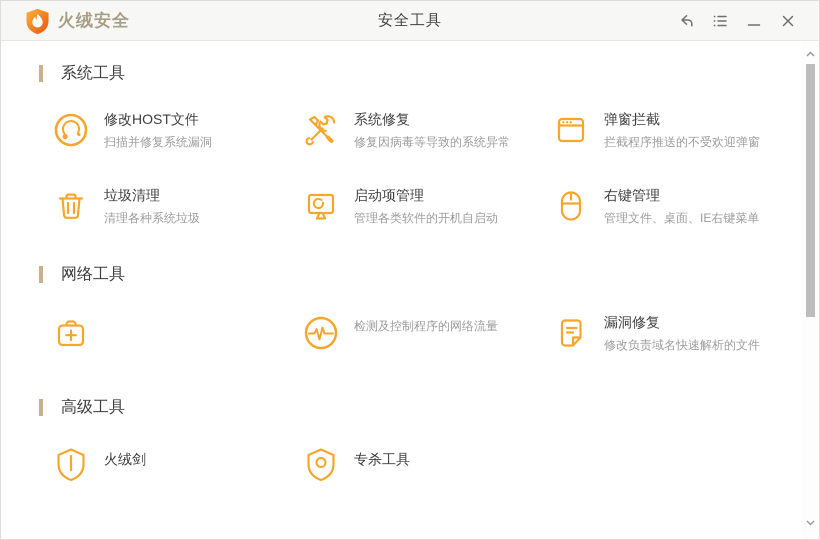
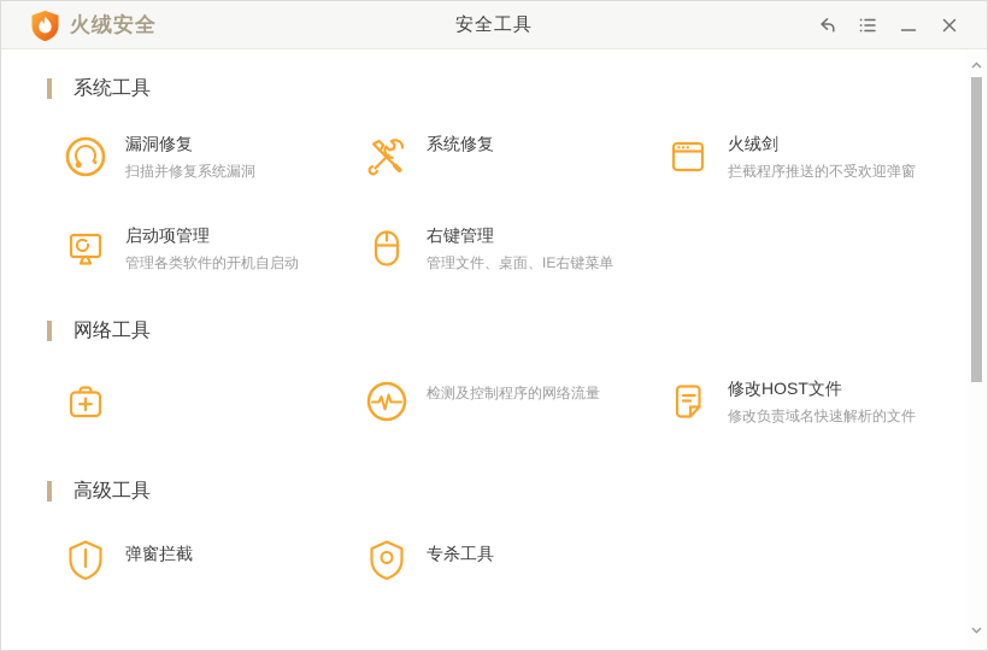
  火绒安全
  安全工具
  系统工具
- 修改HOST文件
+ 漏洞修复
  扫描并修复系统漏洞
  系统修复
- 修复因病毒等导致的系统异常
- 弹窗拦截
+ 火绒剑
  拦截程序推送的不受欢迎弹窗
- 垃圾清理
- 清理各种系统垃圾
  启动项管理
  管理各类软件的开机自启动
  右键管理
  管理文件、桌面、IE右键菜单
  网络工具
  检测及控制程序的网络流量
- 漏洞修复
+ 修改HOST文件
  修改负责域名快速解析的文件
  高级工具
- 火绒剑
+ 弹窗拦截
  专杀工具
